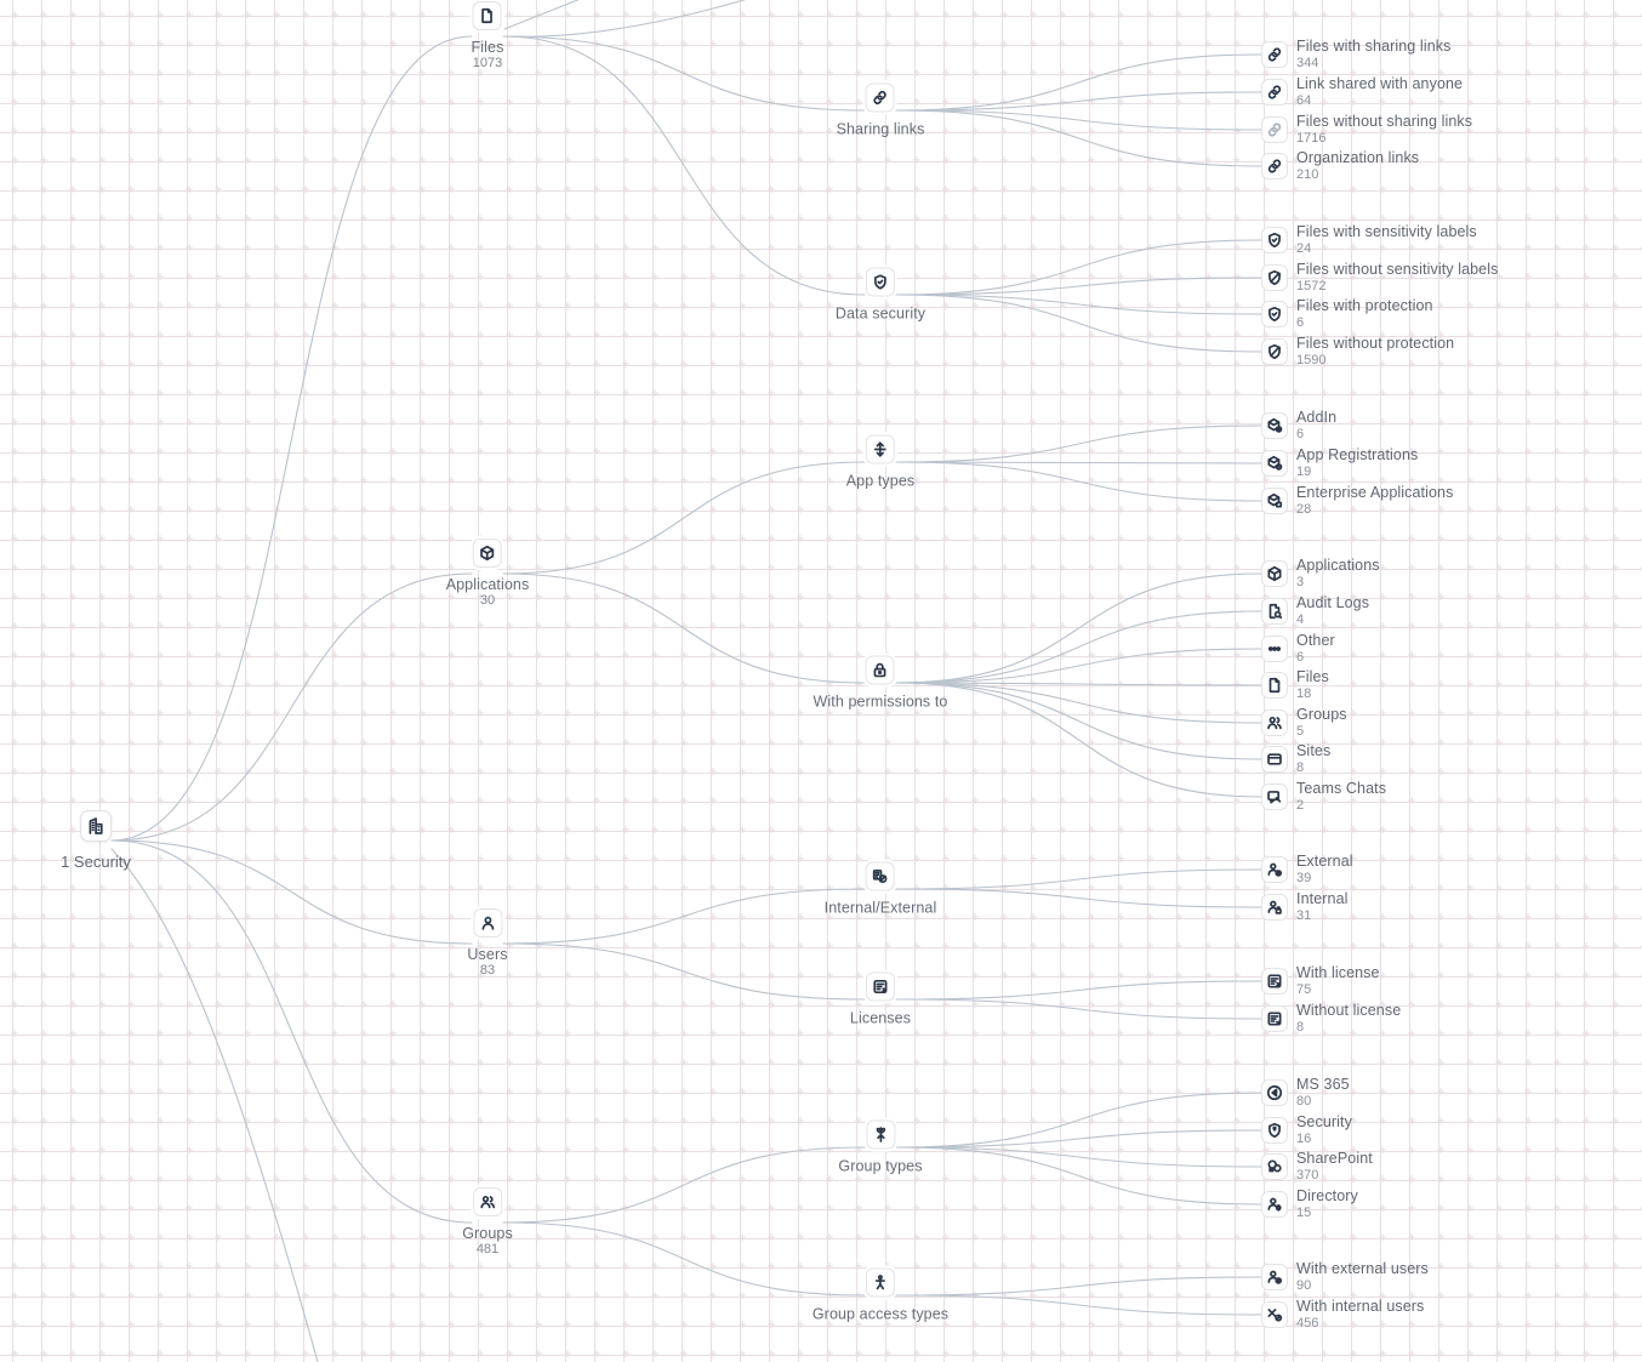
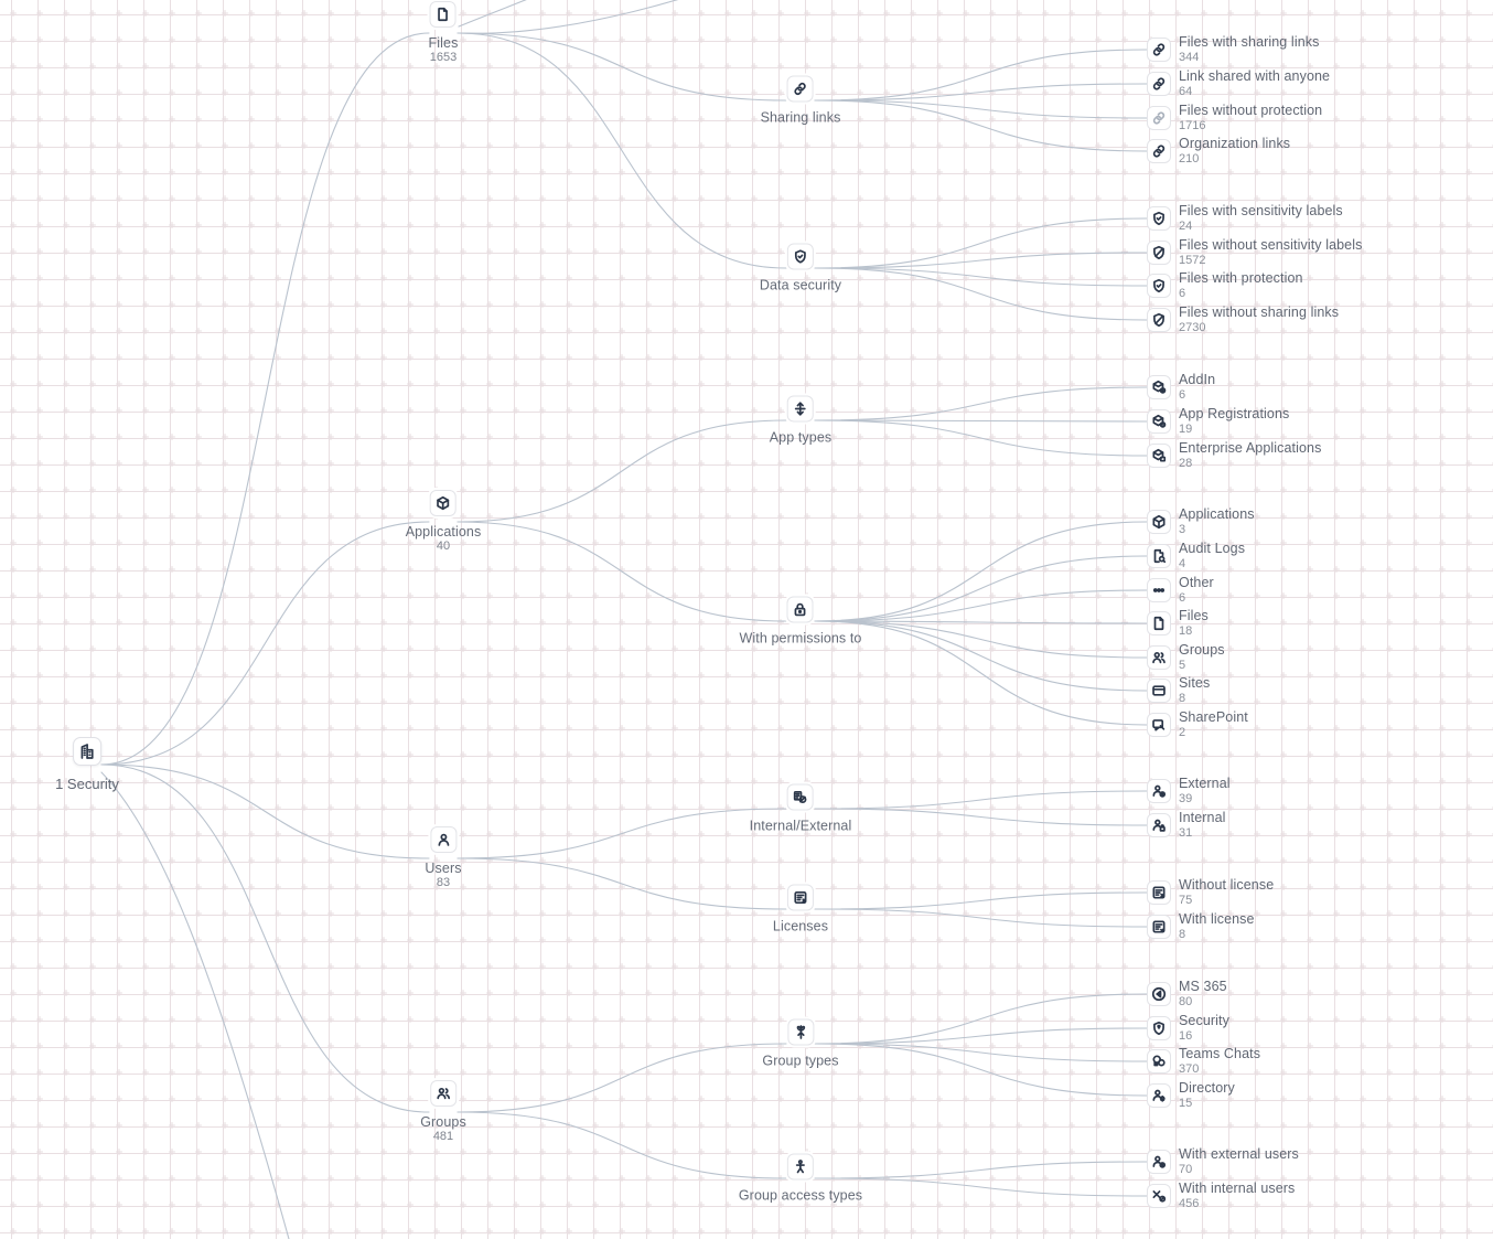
  1 Security
  Files
- 1073
+ 1653
  Sharing links
  Files with sharing links
  344
  Link shared with anyone
  64
- Files without sharing links
+ Files without protection
  1716
  Organization links
  210
  Data security
  Files with sensitivity labels
  24
  Files without sensitivity labels
  1572
  Files with protection
  6
- Files without protection
+ Files without sharing links
- 1590
+ 2730
  Applications
- 30
+ 40
  App types
  AddIn
  6
  App Registrations
  19
  Enterprise Applications
  28
  With permissions to
  Applications
  3
  Audit Logs
  4
  Other
  6
  Files
  18
  Groups
  5
  Sites
  8
- Teams Chats
+ SharePoint
  2
  Users
  83
  Internal/External
  External
  39
  Internal
  31
  Licenses
- With license
+ Without license
  75
- Without license
+ With license
  8
  Groups
  481
  Group types
  MS 365
  80
  Security
  16
- SharePoint
+ Teams Chats
  370
  Directory
  15
  Group access types
  With external users
- 90
+ 70
  With internal users
  456
